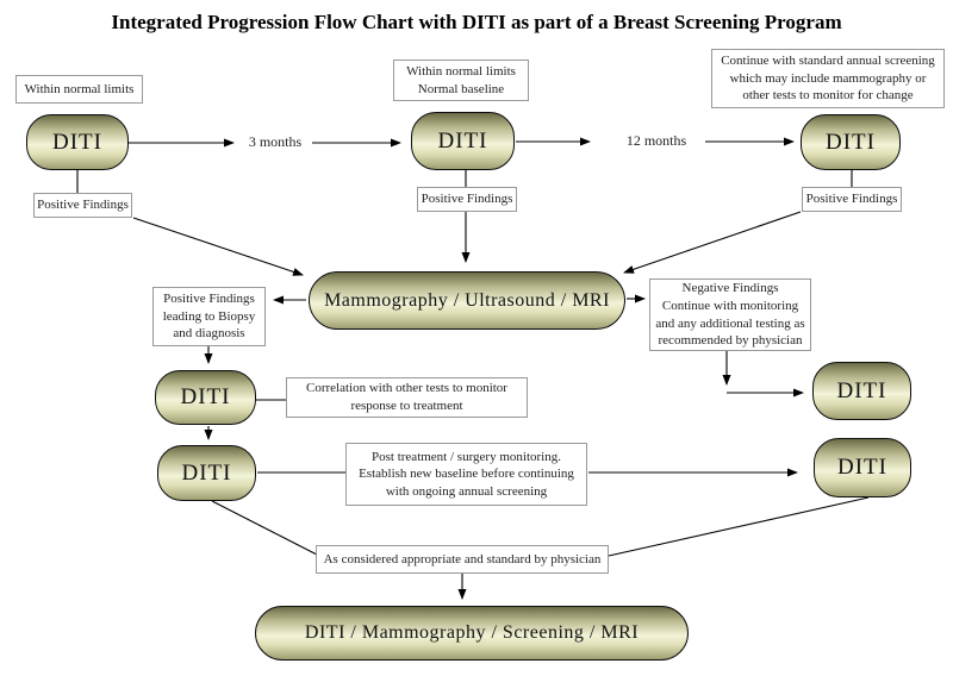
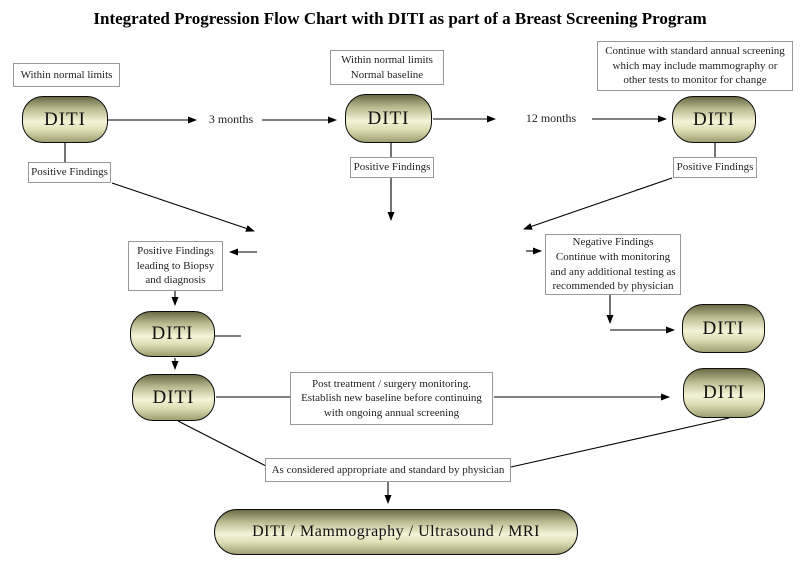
  Integrated Progression Flow Chart with DITI as part of a Breast Screening Program
  3 months
  12 months
  Within normal limits
  Within normal limits
  Normal baseline
  Continue with standard annual screening
  which may include mammography or
  other tests to monitor for change
  Positive Findings
  Positive Findings
  Positive Findings
  Positive Findings
  leading to Biopsy
  and diagnosis
  Negative Findings
  Continue with monitoring
  and any additional testing as
  recommended by physician
- Correlation with other tests to monitor
- response to treatment
  Post treatment / surgery monitoring.
  Establish new baseline before continuing
  with ongoing annual screening
  As considered appropriate and standard by physician
  DITI
  DITI
  DITI
- Mammography / Ultrasound / MRI
  DITI
  DITI
  DITI
  DITI
- DITI / Mammography / Screening / MRI
+ DITI / Mammography / Ultrasound / MRI
